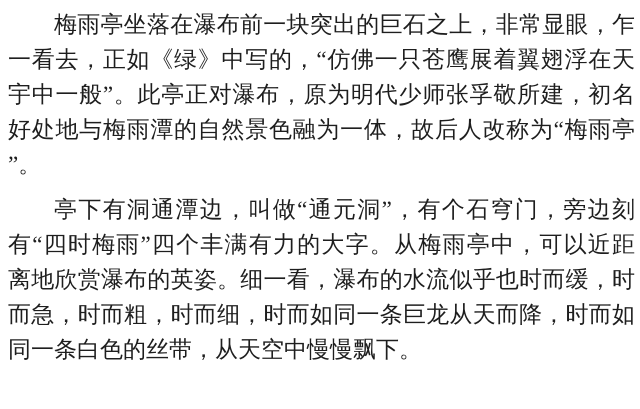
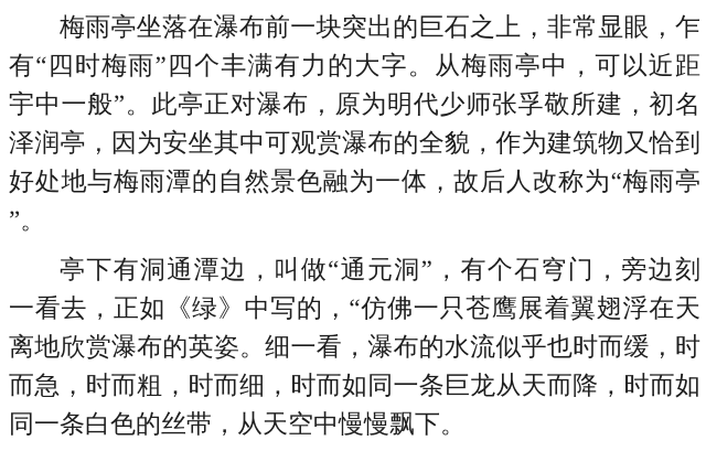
  梅雨亭坐落在瀑布前一块突出的巨石之上，非常显眼，乍
- 一看去，正如《绿》中写的，“仿佛一只苍鹰展着翼翅浮在天
+ 有“四时梅雨”四个丰满有力的大字。从梅雨亭中，可以近距
  宇中一般”。此亭正对瀑布，原为明代少师张孚敬所建，初名
+ 泽润亭，因为安坐其中可观赏瀑布的全貌，作为建筑物又恰到
  好处地与梅雨潭的自然景色融为一体，故后人改称为“梅雨亭
  ”。
  亭下有洞通潭边，叫做“通元洞”，有个石穹门，旁边刻
- 有“四时梅雨”四个丰满有力的大字。从梅雨亭中，可以近距
+ 一看去，正如《绿》中写的，“仿佛一只苍鹰展着翼翅浮在天
  离地欣赏瀑布的英姿。细一看，瀑布的水流似乎也时而缓，时
  而急，时而粗，时而细，时而如同一条巨龙从天而降，时而如
  同一条白色的丝带，从天空中慢慢飘下。
